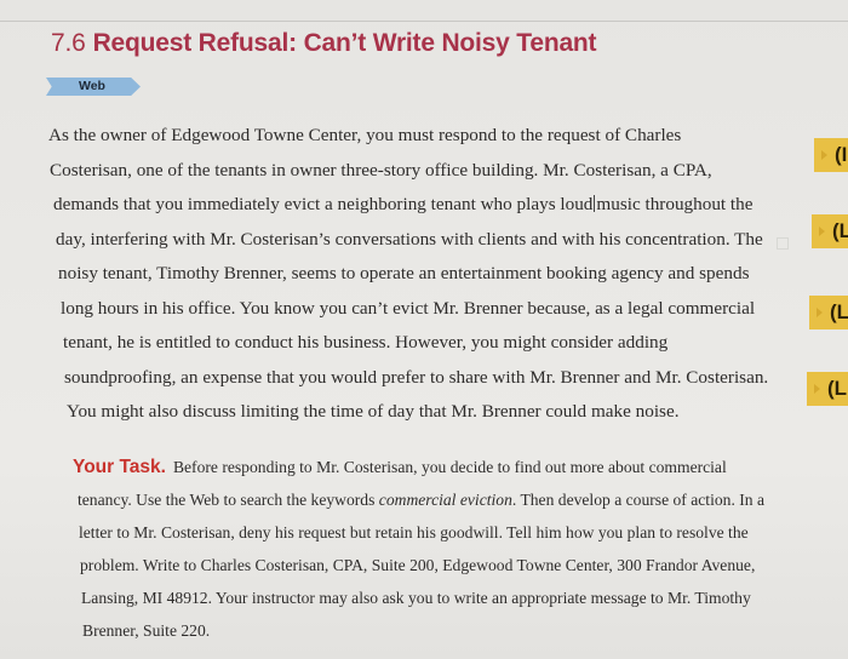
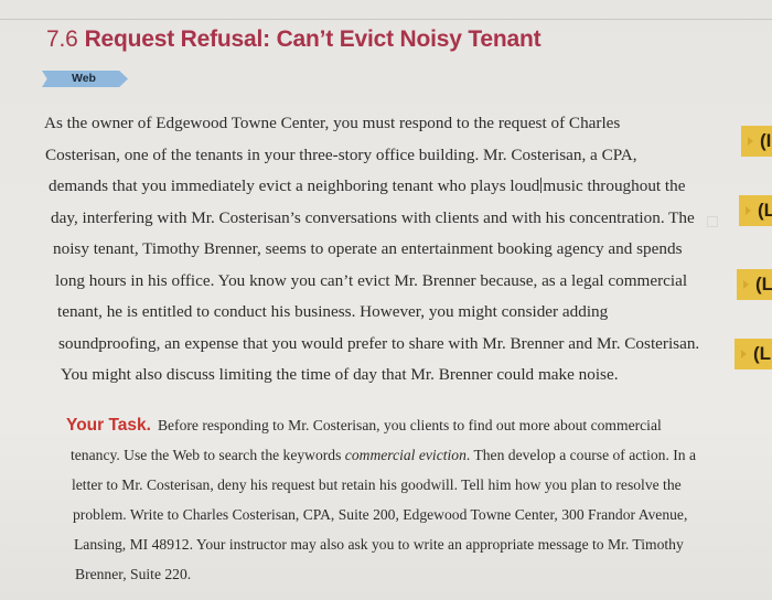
- 7.6 Request Refusal: Can’t Write Noisy Tenant
+ 7.6 Request Refusal: Can’t Evict Noisy Tenant
  Web
  As the owner of Edgewood Towne Center, you must respond to the request of Charles
- Costerisan, one of the tenants in owner three-story office building. Mr. Costerisan, a CPA,
+ Costerisan, one of the tenants in your three-story office building. Mr. Costerisan, a CPA,
  demands that you immediately evict a neighboring tenant who plays loud music throughout the
  day, interfering with Mr. Costerisan’s conversations with clients and with his concentration. The
  noisy tenant, Timothy Brenner, seems to operate an entertainment booking agency and spends
  long hours in his office. You know you can’t evict Mr. Brenner because, as a legal commercial
  tenant, he is entitled to conduct his business. However, you might consider adding
  soundproofing, an expense that you would prefer to share with Mr. Brenner and Mr. Costerisan.
  You might also discuss limiting the time of day that Mr. Brenner could make noise.
- Your Task. Before responding to Mr. Costerisan, you decide to find out more about commercial
+ Your Task. Before responding to Mr. Costerisan, you clients to find out more about commercial
  tenancy. Use the Web to search the keywords commercial eviction. Then develop a course of action. In a
  letter to Mr. Costerisan, deny his request but retain his goodwill. Tell him how you plan to resolve the
  problem. Write to Charles Costerisan, CPA, Suite 200, Edgewood Towne Center, 300 Frandor Avenue,
  Lansing, MI 48912. Your instructor may also ask you to write an appropriate message to Mr. Timothy
  Brenner, Suite 220.
  (I
  (L
  (L
  (L
